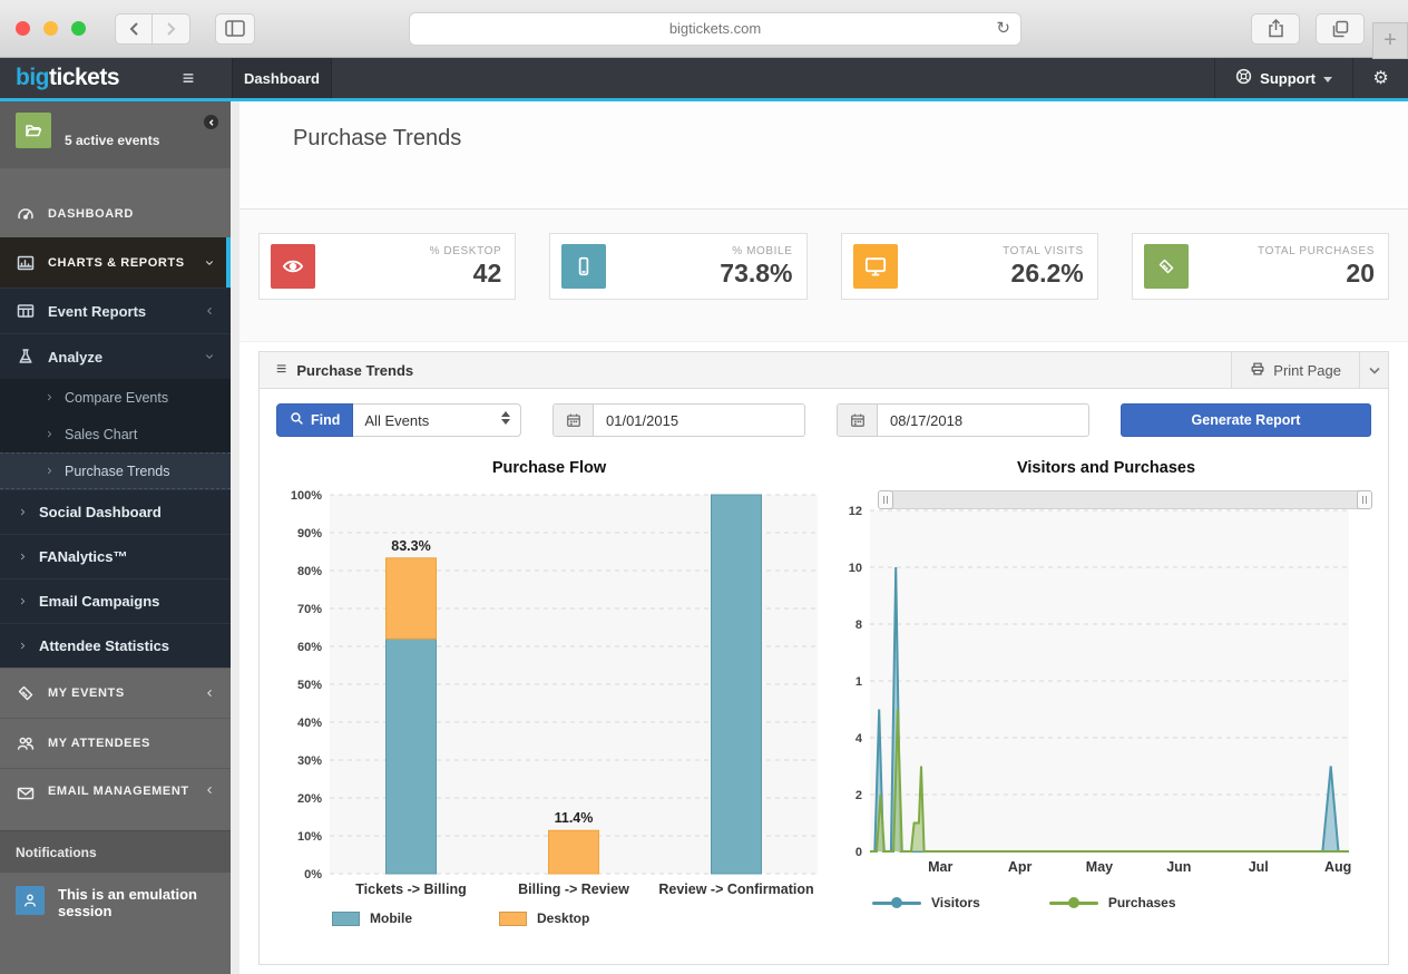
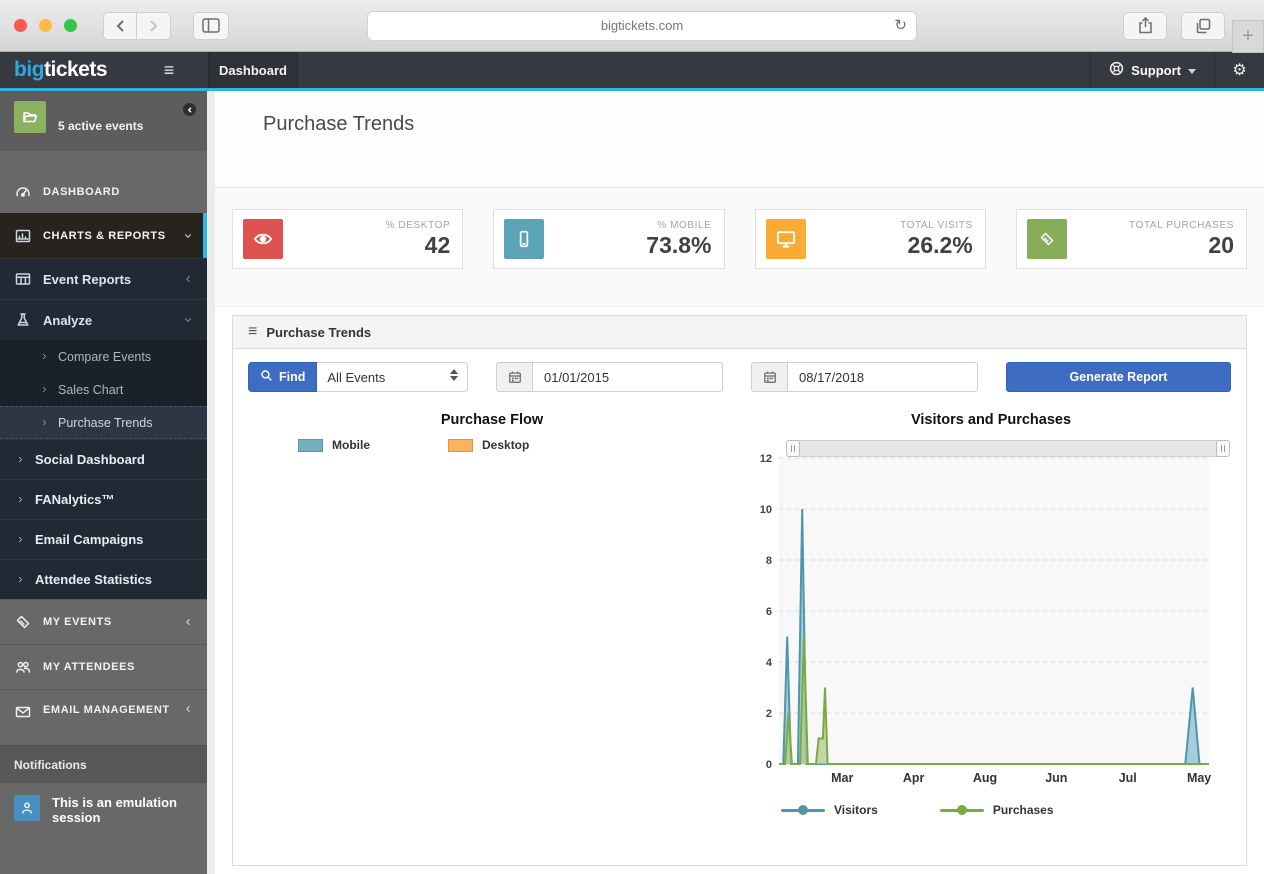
  bigtickets.com
  ↻
  +
  big
  tickets
  ≡
  Dashboard
  Support
  ⚙
  5 active events
  DASHBOARD
  CHARTS & REPORTS
  Event Reports
  Analyze
  Compare Events
  Sales Chart
  Purchase Trends
  Social Dashboard
  FANalytics™
  Email Campaigns
  Attendee Statistics
  MY EVENTS
  MY ATTENDEES
  EMAIL MANAGEMENT
  Notifications
  This is an emulation session
  Purchase Trends
  % DESKTOP
  42
  % MOBILE
  73.8%
  TOTAL VISITS
  26.2%
  TOTAL PURCHASES
  20
  ≡
  Purchase Trends
- Print Page
  Find
  All Events
  01/01/2015
  08/17/2018
  Generate Report
  Purchase Flow
- 0%
- 10%
- 20%
- 30%
- 40%
- 50%
- 60%
- 70%
- 80%
- 90%
- 100%
- 83.3%
- Tickets -> Billing
- 11.4%
- Billing -> Review
- Review -> Confirmation
  Mobile
  Desktop
  Visitors and Purchases
  0
  2
  4
- 1
+ 6
  8
  10
  12
  Mar
  Apr
- May
+ Aug
  Jun
  Jul
- Aug
+ May
  Visitors
  Purchases
